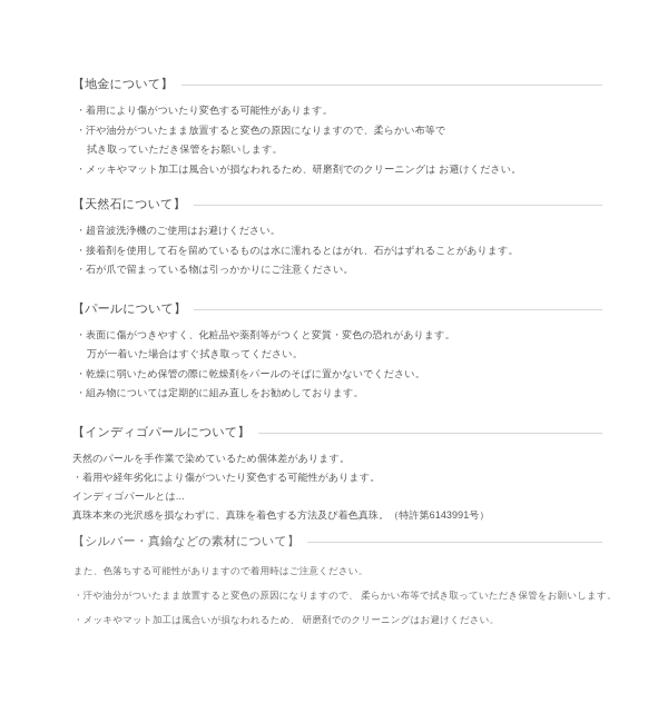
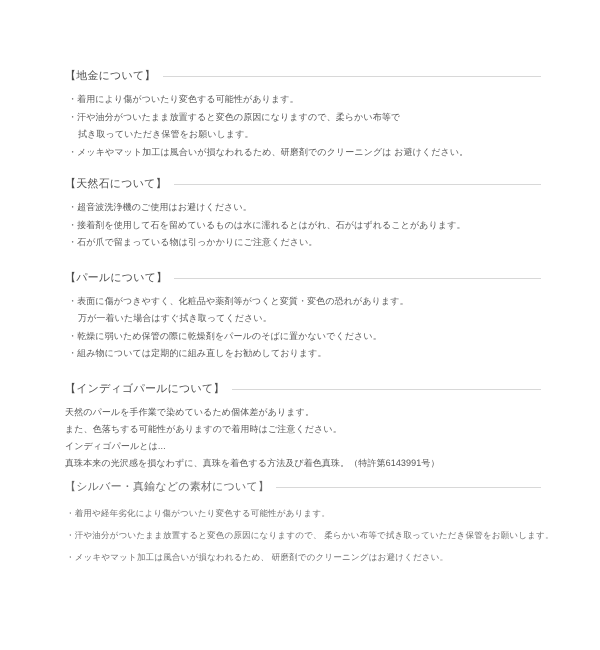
  【地金について】
  ・着用により傷がついたり変色する可能性があります。
  ・汗や油分がついたまま放置すると変色の原因になりますので、柔らかい布等で
  拭き取っていただき保管をお願いします。
  ・メッキやマット加工は風合いが損なわれるため、研磨剤でのクリーニングは お避けください。
  【天然石について】
  ・超音波洗浄機のご使用はお避けください。
  ・接着剤を使用して石を留めているものは水に濡れるとはがれ、石がはずれることがあります。
  ・石が爪で留まっている物は引っかかりにご注意ください。
  【パールについて】
  ・表面に傷がつきやすく、化粧品や薬剤等がつくと変質・変色の恐れがあります。
  万が一着いた場合はすぐ拭き取ってください。
  ・乾燥に弱いため保管の際に乾燥剤をパールのそばに置かないでください。
  ・組み物については定期的に組み直しをお勧めしております。
  【インディゴパールについて】
  天然のパールを手作業で染めているため個体差があります。
- ・着用や経年劣化により傷がついたり変色する可能性があります。
+ また、色落ちする可能性がありますので着用時はご注意ください。
  インディゴパールとは...
  真珠本来の光沢感を損なわずに、真珠を着色する方法及び着色真珠。（特許第6143991号）
  【シルバー・真鍮などの素材について】
- また、色落ちする可能性がありますので着用時はご注意ください。
+ ・着用や経年劣化により傷がついたり変色する可能性があります。
  ・汗や油分がついたまま放置すると変色の原因になりますので、 柔らかい布等で拭き取っていただき保管をお願いします。
  ・メッキやマット加工は風合いが損なわれるため、 研磨剤でのクリーニングはお避けください。
